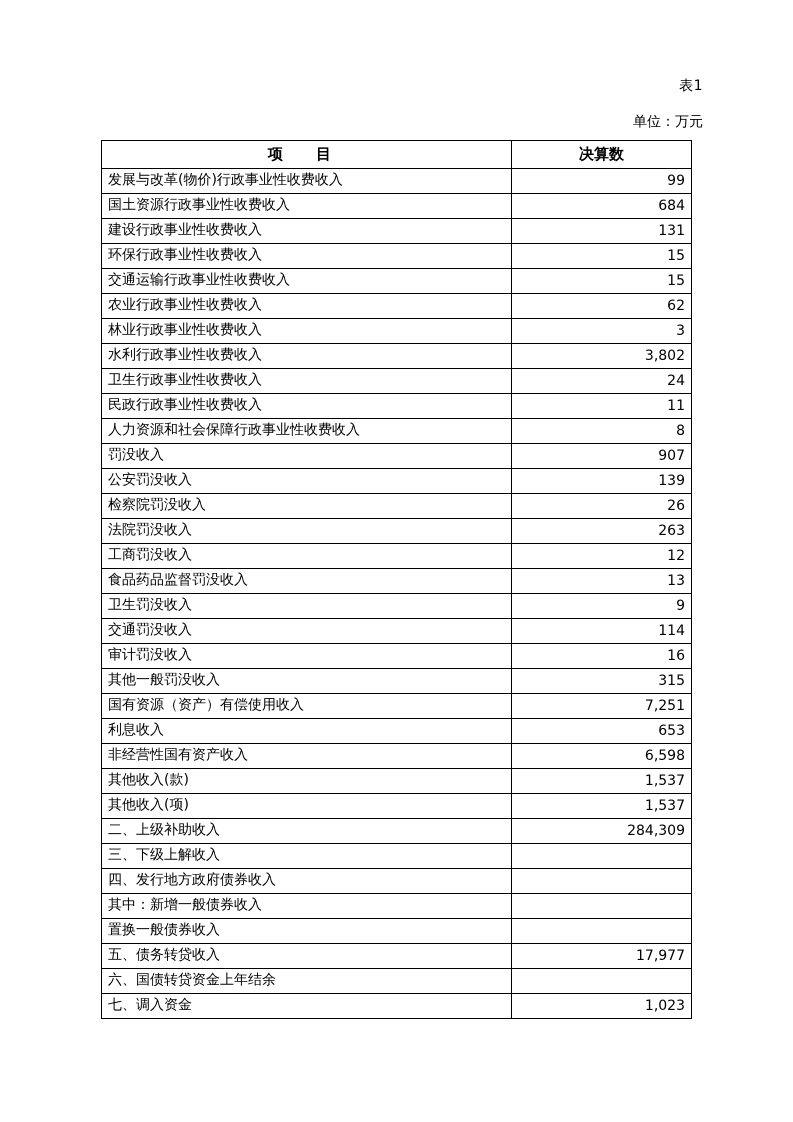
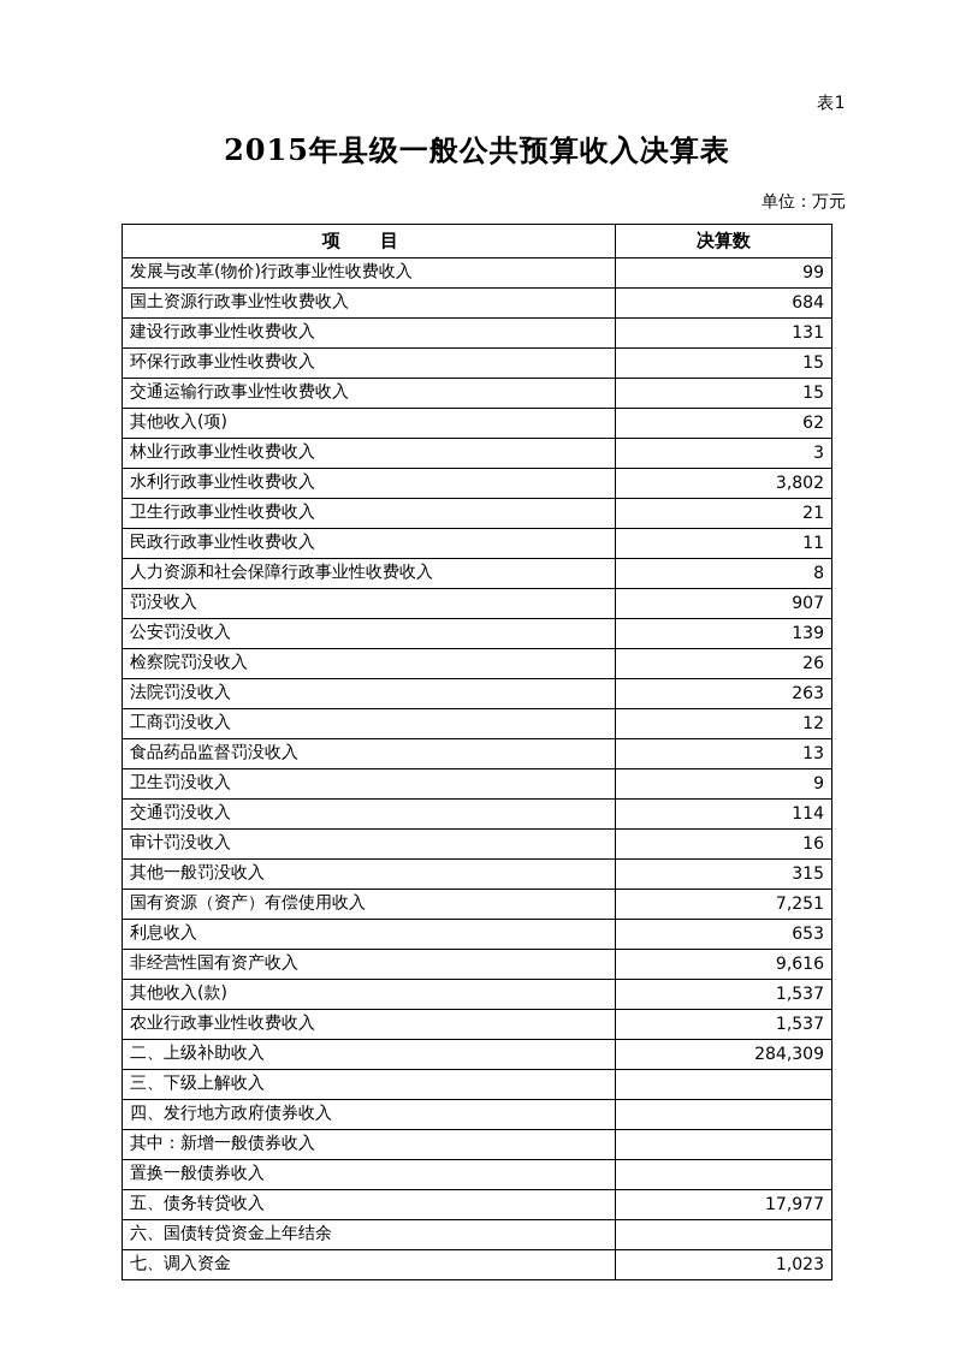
  表1
+ 2015年县级一般公共预算收入决算表
  单位：万元
  项 目	决算数
  发展与改革(物价)行政事业性收费收入	99
  国土资源行政事业性收费收入	684
  建设行政事业性收费收入	131
  环保行政事业性收费收入	15
  交通运输行政事业性收费收入	15
- 农业行政事业性收费收入	62
+ 其他收入(项)	62
  林业行政事业性收费收入	3
  水利行政事业性收费收入	3,802
- 卫生行政事业性收费收入	24
+ 卫生行政事业性收费收入	21
  民政行政事业性收费收入	11
  人力资源和社会保障行政事业性收费收入	8
  罚没收入	907
  公安罚没收入	139
  检察院罚没收入	26
  法院罚没收入	263
  工商罚没收入	12
  食品药品监督罚没收入	13
  卫生罚没收入	9
  交通罚没收入	114
  审计罚没收入	16
  其他一般罚没收入	315
  国有资源（资产）有偿使用收入	7,251
  利息收入	653
- 非经营性国有资产收入	6,598
+ 非经营性国有资产收入	9,616
  其他收入(款)	1,537
- 其他收入(项)	1,537
+ 农业行政事业性收费收入	1,537
  二、上级补助收入	284,309
  三、下级上解收入
  四、发行地方政府债券收入
  其中：新增一般债券收入
  置换一般债券收入
  五、债务转贷收入	17,977
  六、国债转贷资金上年结余
  七、调入资金	1,023
